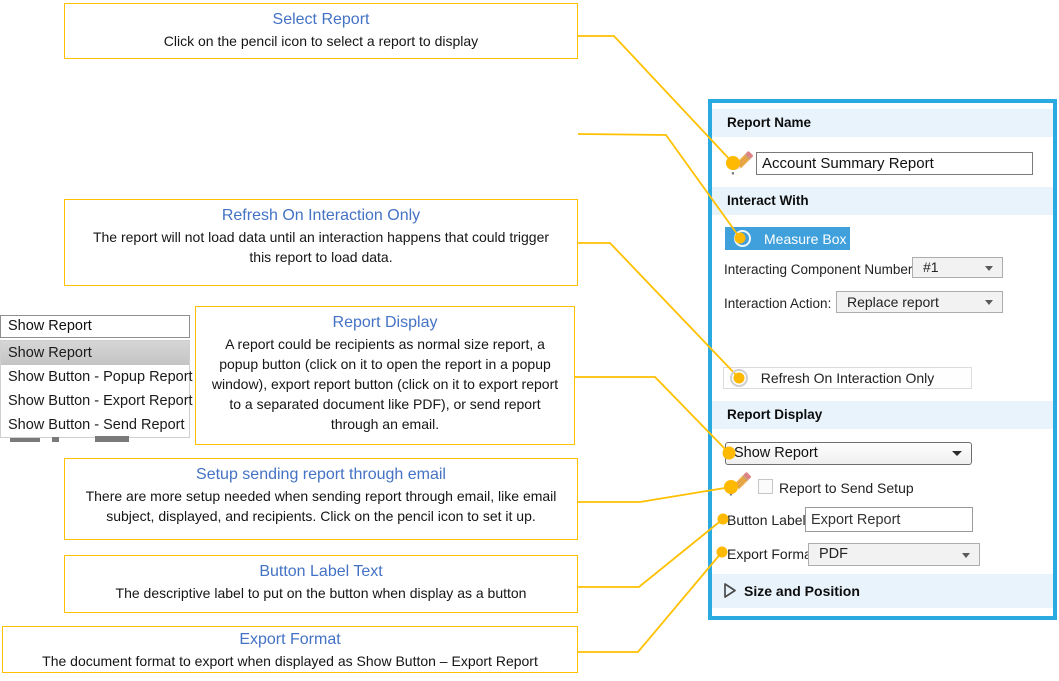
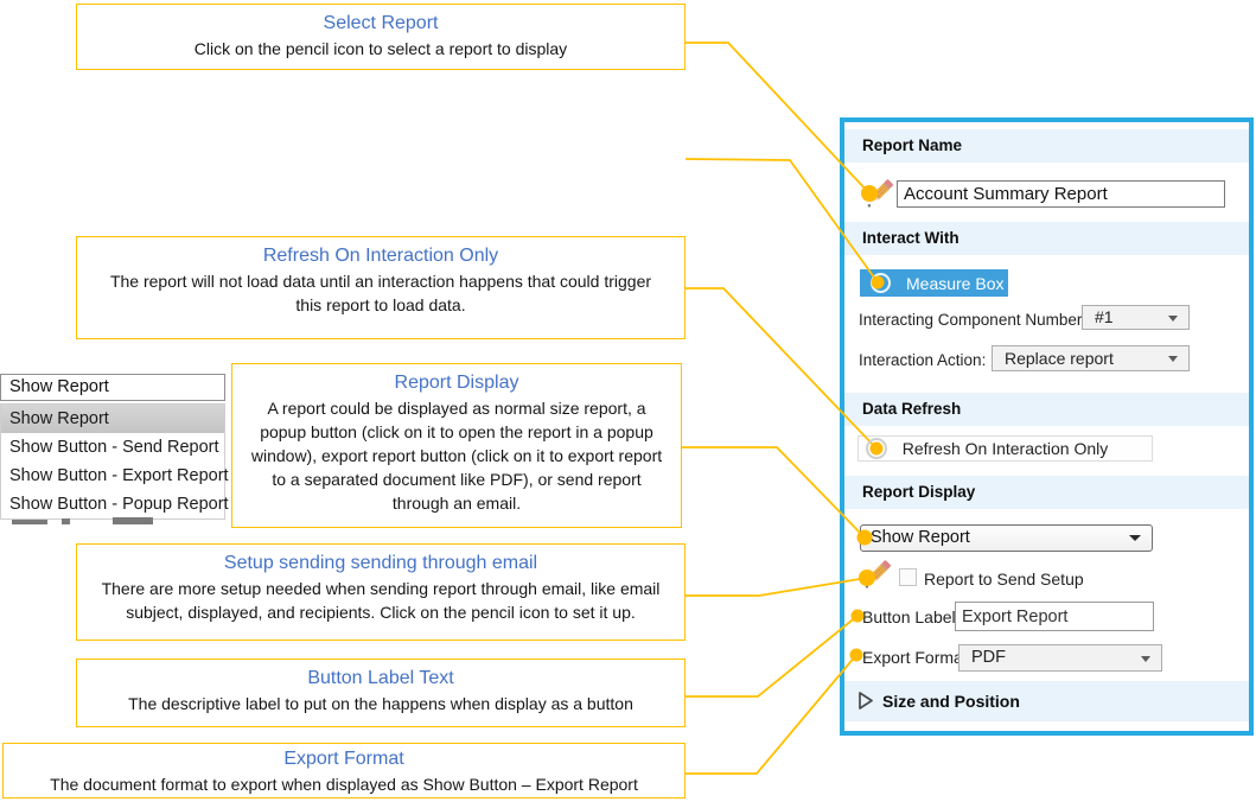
  Select Report
  Click on the pencil icon to select a report to display
  Refresh On Interaction Only
  The report will not load data until an interaction happens that could trigger this report to load data.
  Report Display
- A report could be recipients as normal size report, a popup button (click on it to open the report in a popup window), export report button (click on it to export report to a separated document like PDF), or send report through an email.
+ A report could be displayed as normal size report, a popup button (click on it to open the report in a popup window), export report button (click on it to export report to a separated document like PDF), or send report through an email.
- Setup sending report through email
+ Setup sending sending through email
  There are more setup needed when sending report through email, like email subject, displayed, and recipients. Click on the pencil icon to set it up.
  Button Label Text
- The descriptive label to put on the button when display as a button
+ The descriptive label to put on the happens when display as a button
  Export Format
  The document format to export when displayed as Show Button – Export Report
  Show Report
  Show Report
- Show Button - Popup Report
+ Show Button - Send Report
  Show Button - Export Report
- Show Button - Send Report
+ Show Button - Popup Report
  Report Name
  Account Summary Report
  Interact With
  Measure Box
  Interacting Component Number
  #1
  Interaction Action:
  Replace report
+ Data Refresh
  Refresh On Interaction Only
  Report Display
  Show Report
  Report to Send Setup
  Button Labe
  Export Report
  Export Form
  PDF
  Size and Position
